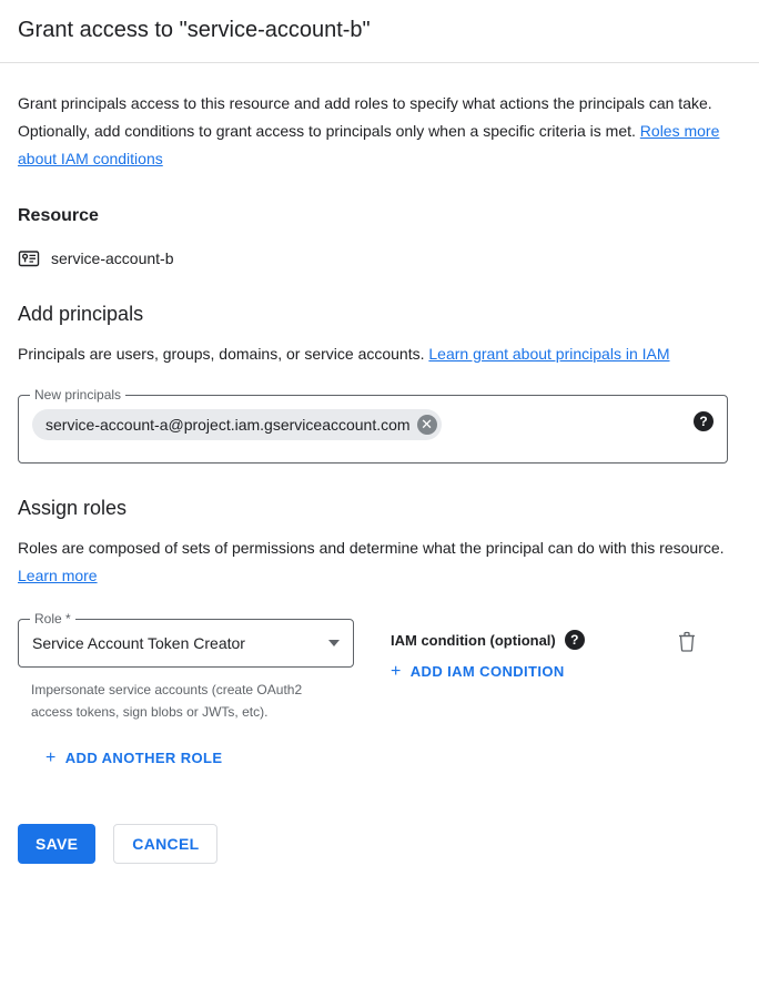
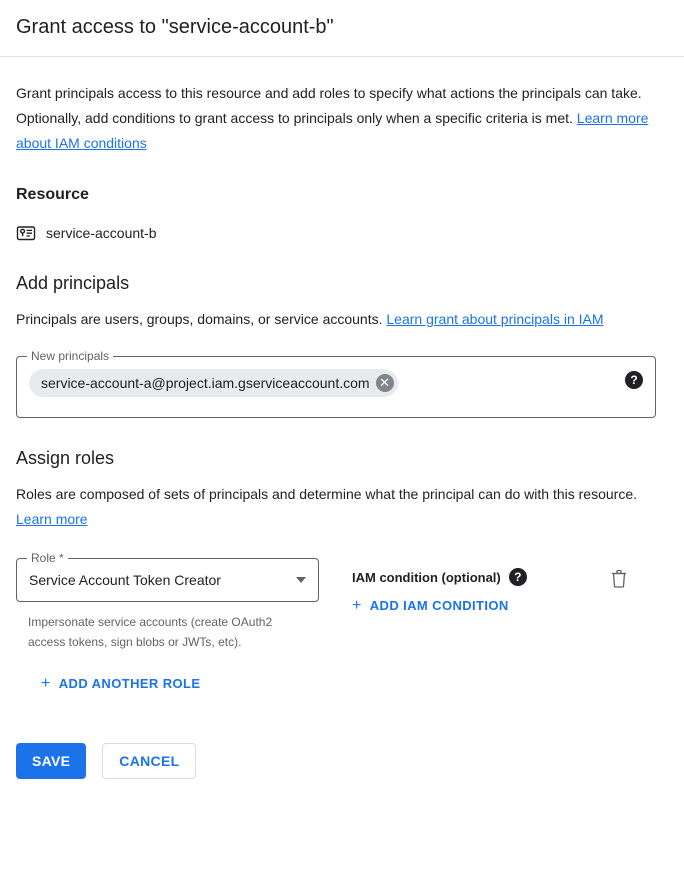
  Grant access to "service-account-b"
- Grant principals access to this resource and add roles to specify what actions the principals can take. Optionally, add conditions to grant access to principals only when a specific criteria is met. Roles more about IAM conditions
+ Grant principals access to this resource and add roles to specify what actions the principals can take. Optionally, add conditions to grant access to principals only when a specific criteria is met. Learn more about IAM conditions
  Resource
  service-account-b
  Add principals
  Principals are users, groups, domains, or service accounts. Learn grant about principals in IAM
  New principals
  service-account-a@project.iam.gserviceaccount.com
  ✕
  ?
  Assign roles
- Roles are composed of sets of permissions and determine what the principal can do with this resource. Learn more
+ Roles are composed of sets of principals and determine what the principal can do with this resource. Learn more
  Role *
  Service Account Token Creator
  Impersonate service accounts (create OAuth2 access tokens, sign blobs or JWTs, etc).
  IAM condition (optional)
  ?
  +
  ADD IAM CONDITION
  +
  ADD ANOTHER ROLE
  SAVE
  CANCEL
